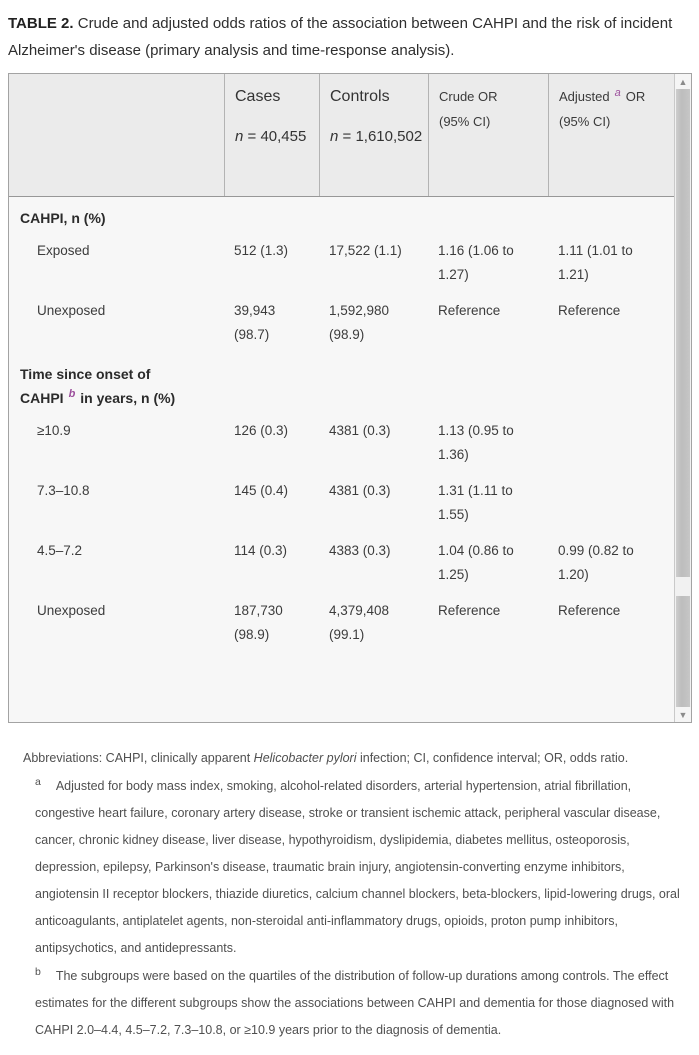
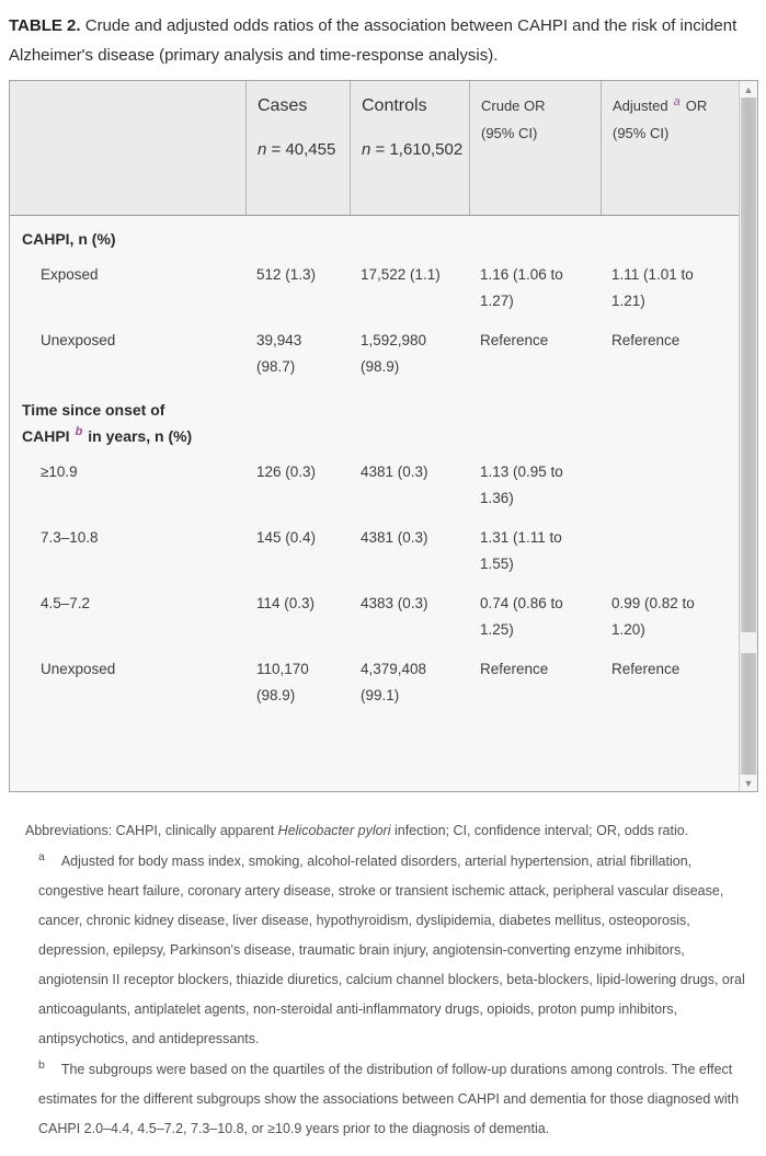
  TABLE 2. Crude and adjusted odds ratios of the association between CAHPI and the risk of incident Alzheimer's disease (primary analysis and time-response analysis).
  Cases
  n = 40,455
  Controls
  n = 1,610,502
  Crude OR
  (95% CI)
  Adjusted a OR
  (95% CI)
  CAHPI, n (%)
  Exposed
  512 (1.3)
  17,522 (1.1)
  1.16 (1.06 to 1.27)
  1.11 (1.01 to 1.21)
  Unexposed
  39,943 (98.7)
  1,592,980 (98.9)
  Reference
  Reference
  Time since onset of
  CAHPI b in years, n (%)
  ≥10.9
  126 (0.3)
  4381 (0.3)
  1.13 (0.95 to 1.36)
  7.3–10.8
  145 (0.4)
  4381 (0.3)
  1.31 (1.11 to 1.55)
  4.5–7.2
  114 (0.3)
  4383 (0.3)
- 1.04 (0.86 to 1.25)
+ 0.74 (0.86 to 1.25)
  0.99 (0.82 to 1.20)
  Unexposed
- 187,730 (98.9)
+ 110,170 (98.9)
  4,379,408 (99.1)
  Reference
  Reference
  ▲
  ▼
  Abbreviations: CAHPI, clinically apparent Helicobacter pylori infection; CI, confidence interval; OR, odds ratio.
  a Adjusted for body mass index, smoking, alcohol-related disorders, arterial hypertension, atrial fibrillation, congestive heart failure, coronary artery disease, stroke or transient ischemic attack, peripheral vascular disease, cancer, chronic kidney disease, liver disease, hypothyroidism, dyslipidemia, diabetes mellitus, osteoporosis, depression, epilepsy, Parkinson's disease, traumatic brain injury, angiotensin-converting enzyme inhibitors, angiotensin II receptor blockers, thiazide diuretics, calcium channel blockers, beta-blockers, lipid-lowering drugs, oral anticoagulants, antiplatelet agents, non-steroidal anti-inflammatory drugs, opioids, proton pump inhibitors, antipsychotics, and antidepressants.
  b The subgroups were based on the quartiles of the distribution of follow-up durations among controls. The effect estimates for the different subgroups show the associations between CAHPI and dementia for those diagnosed with CAHPI 2.0–4.4, 4.5–7.2, 7.3–10.8, or ≥10.9 years prior to the diagnosis of dementia.
